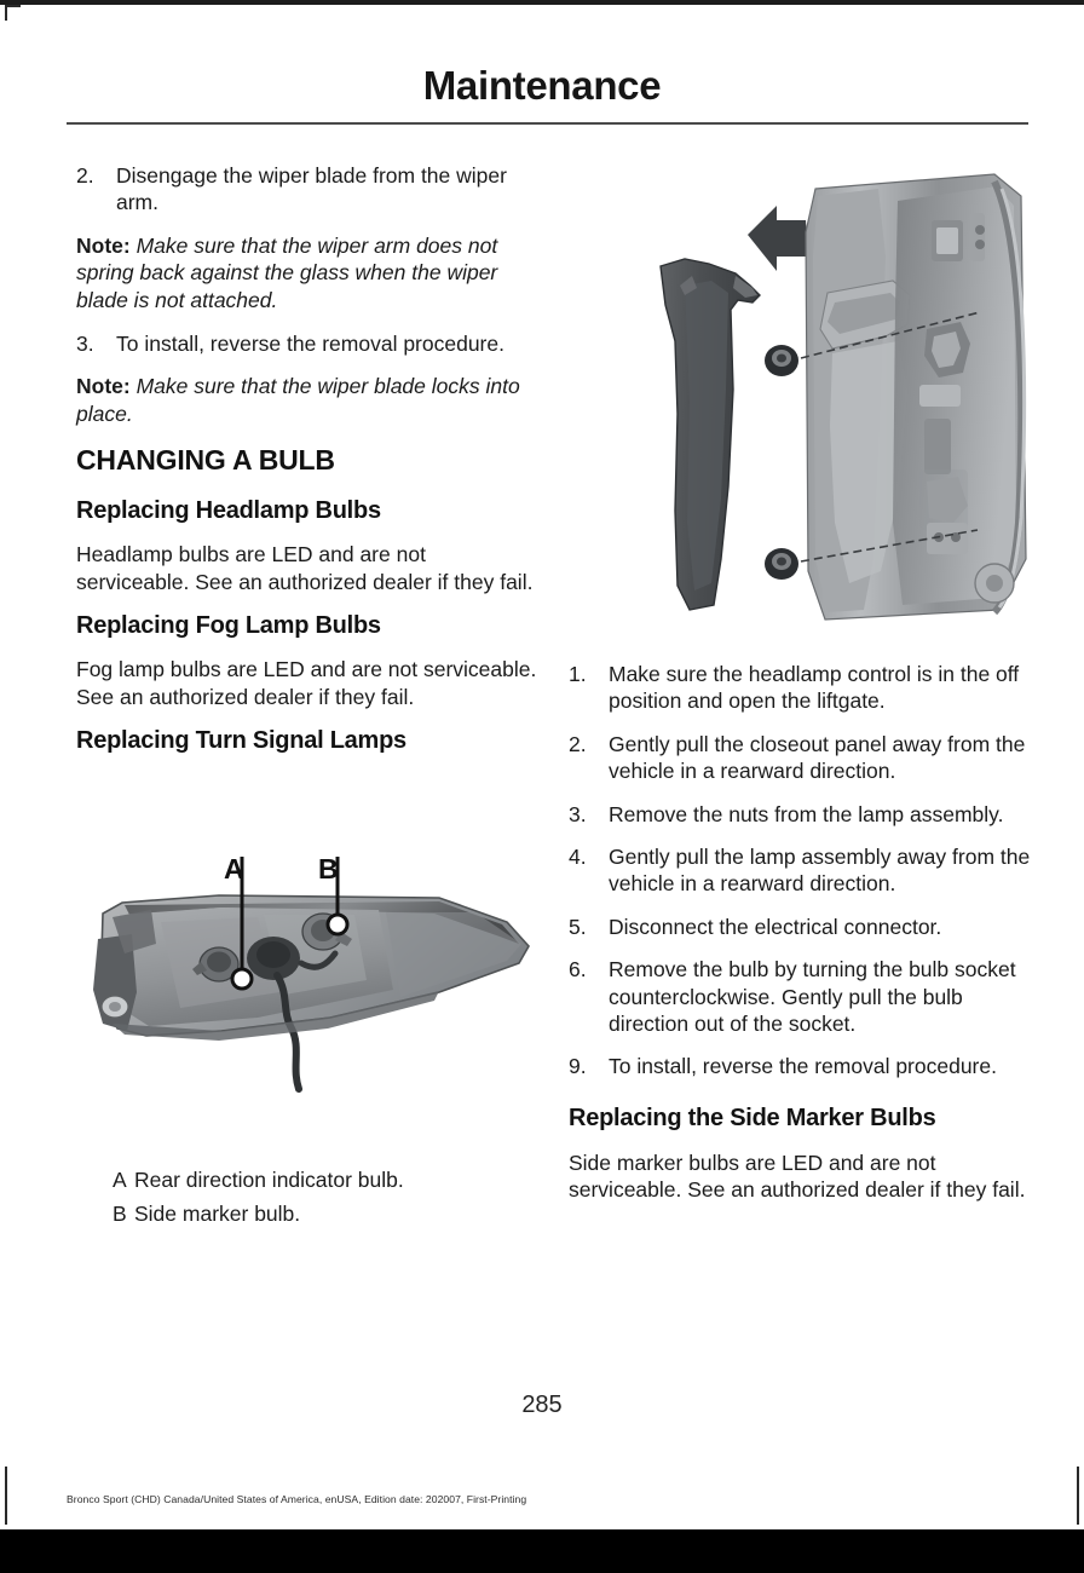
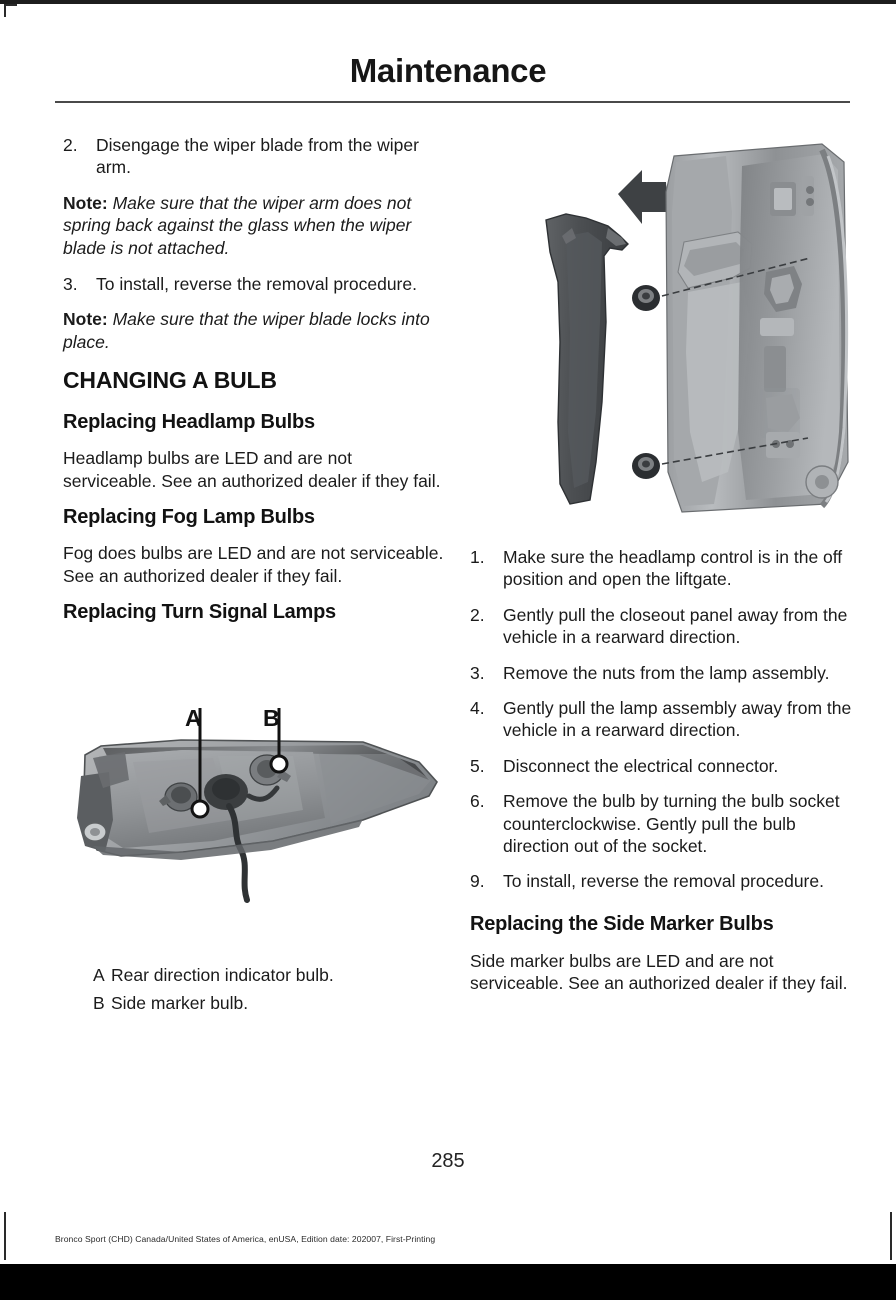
  Maintenance
  2.
  Disengage the wiper blade from the wiper arm.
  Note: Make sure that the wiper arm does not spring back against the glass when the wiper blade is not attached.
  3.
  To install, reverse the removal procedure.
  Note: Make sure that the wiper blade locks into place.
  CHANGING A BULB
  Replacing Headlamp Bulbs
  Headlamp bulbs are LED and are not serviceable. See an authorized dealer if they fail.
  Replacing Fog Lamp Bulbs
- Fog lamp bulbs are LED and are not serviceable. See an authorized dealer if they fail.
+ Fog does bulbs are LED and are not serviceable. See an authorized dealer if they fail.
  Replacing Turn Signal Lamps
  A
  B
  A
  Rear direction indicator bulb.
  B
  Side marker bulb.
  1.
  Make sure the headlamp control is in the off position and open the liftgate.
  2.
  Gently pull the closeout panel away from the vehicle in a rearward direction.
  3.
  Remove the nuts from the lamp assembly.
  4.
  Gently pull the lamp assembly away from the vehicle in a rearward direction.
  5.
  Disconnect the electrical connector.
  6.
  Remove the bulb by turning the bulb socket counterclockwise. Gently pull the bulb direction out of the socket.
  9.
  To install, reverse the removal procedure.
  Replacing the Side Marker Bulbs
  Side marker bulbs are LED and are not serviceable. See an authorized dealer if they fail.
  285
  Bronco Sport (CHD) Canada/United States of America, enUSA, Edition date: 202007, First-Printing
